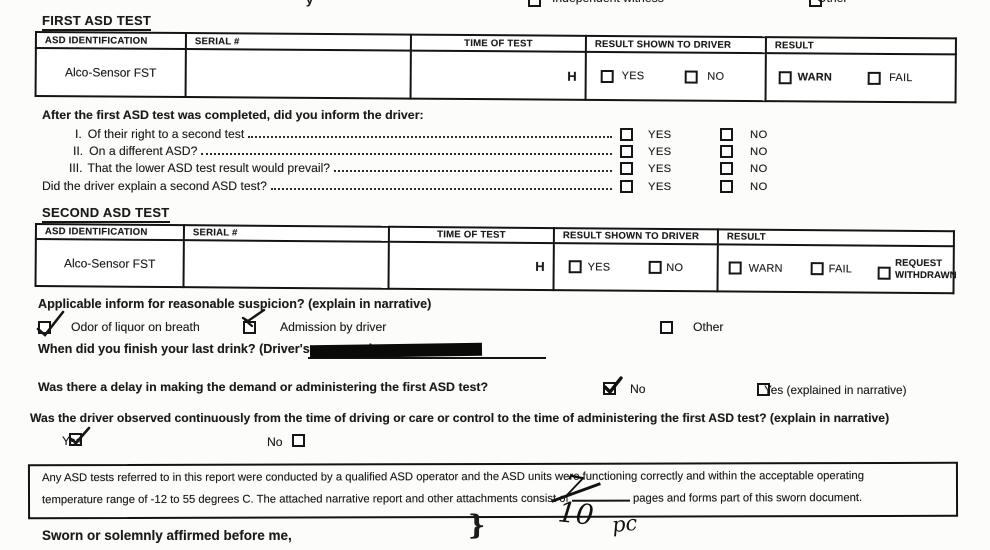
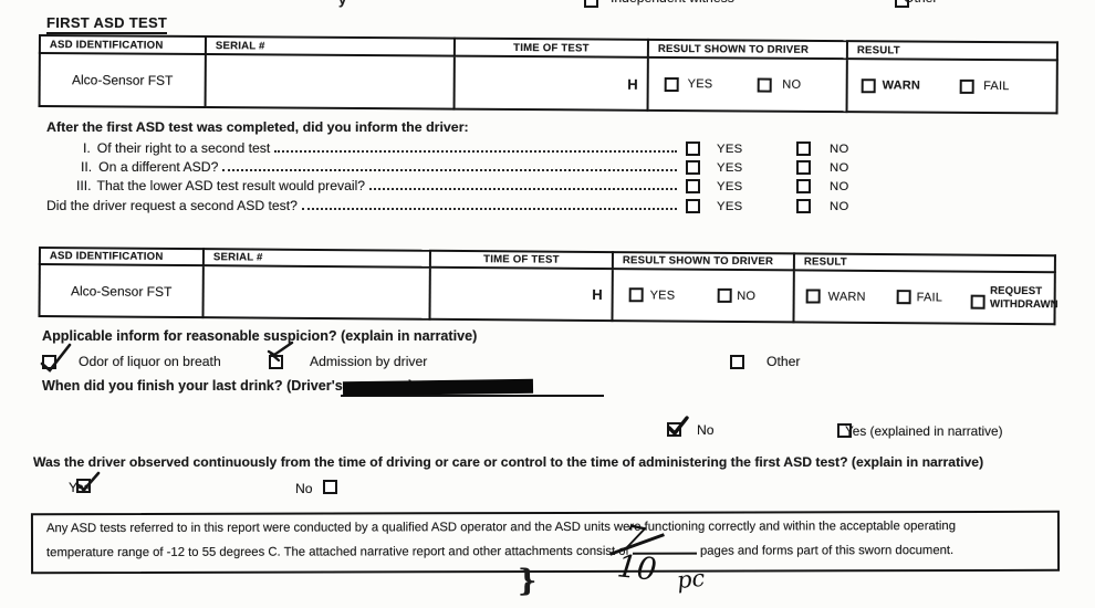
  FIRST ASD TEST
  ASD IDENTIFICATION	SERIAL #	TIME OF TEST	RESULT SHOWN TO DRIVER	RESULT
  Alco-Sensor FST		H	YES NO	WARN FAIL
  After the first ASD test was completed, did you inform the driver:
  I.
  Of their right to a second test
  YES
  NO
  II.
  On a different ASD?
  YES
  NO
  III.
  That the lower ASD test result would prevail?
  YES
  NO
- Did the driver explain a second ASD test?
+ Did the driver request a second ASD test?
  YES
  NO
- SECOND ASD TEST
  ASD IDENTIFICATION	SERIAL #	TIME OF TEST	RESULT SHOWN TO DRIVER	RESULT
  Alco-Sensor FST		H	YES NO	WARN FAIL REQUEST WITHDRAWN
  Applicable inform for reasonable suspicion? (explain in narrative)
  Odor of liquor on breath
  Admission by driver
  Other
  When did you finish your last drink? (Driver's
- Was there a delay in making the demand or administering the first ASD test?
  No
  Yes (explained in narrative)
  Was the driver observed continuously from the time of driving or care or control to the time of administering the first ASD test? (explain in narrative)
  Yes
  No
  Any ASD tests referred to in this report were conducted by a qualified ASD operator and the ASD units were functioning correctly and within the acceptable operating
  temperature range of -12 to 55 degrees C. The attached narrative report and other attachments consisf pages and forms part of this sworn document.
  }
- Sworn or solemnly affirmed before me,
